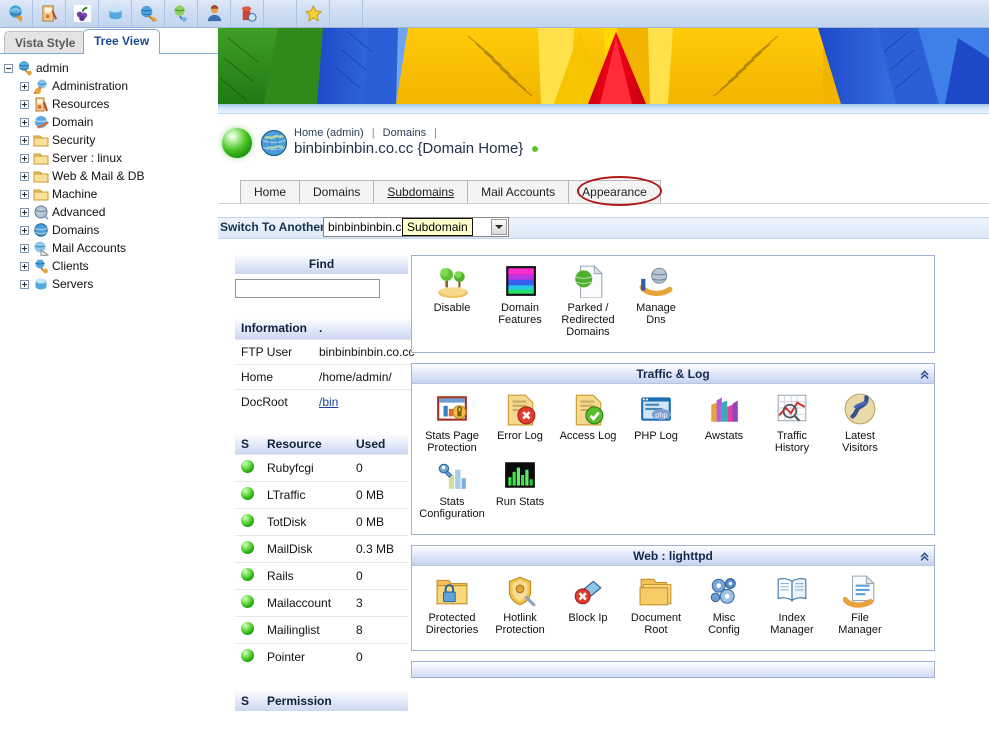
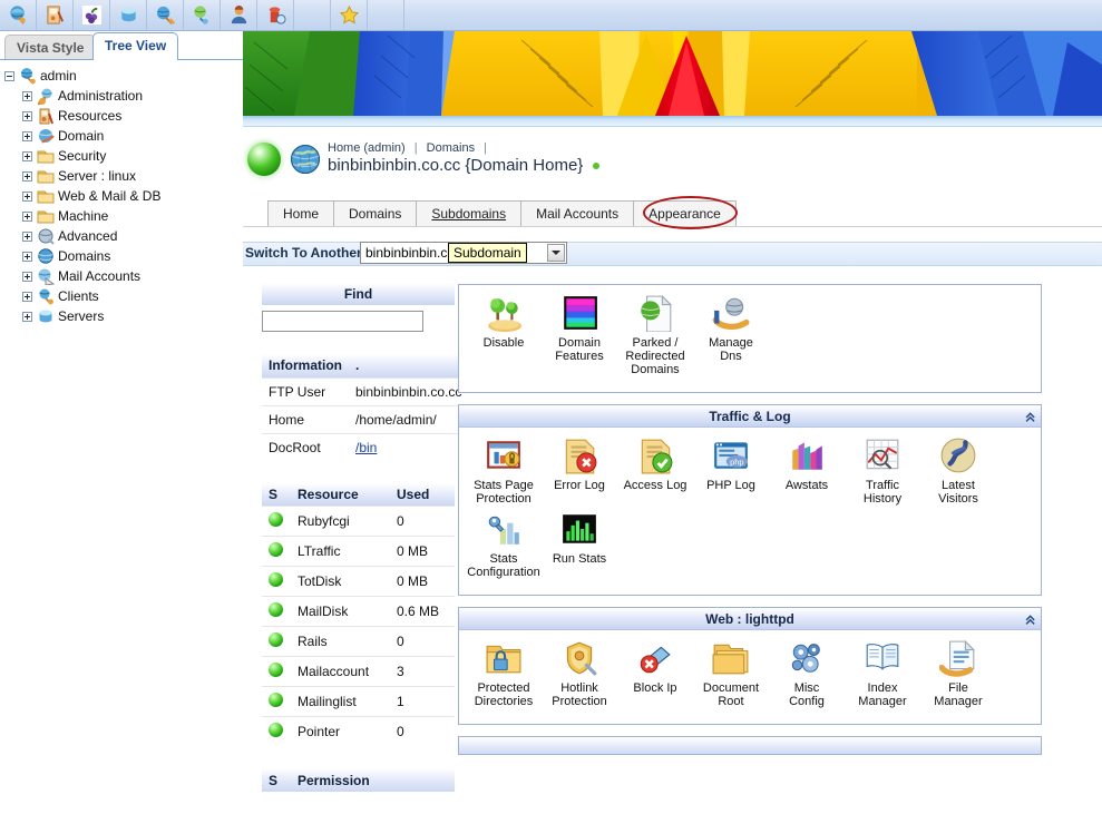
  Vista Style
  Tree View
  admin
  Administration
  Resources
  Domain
  Security
  Server : linux
  Web & Mail & DB
  Machine
  Advanced
  Domains
  Mail Accounts
  Clients
  Servers
  Home (admin) | Domains |
  binbinbinbin.co.cc {Domain Home}
  Home
  Domains
  Subdomains
  Mail Accounts
  Appearance
  Switch To Anothe
  binbinbinbin.c
  Subdomain
  Find
  Information	.
  FTP User	binbinbinbin.co.c
  Home	/home/admin/
  DocRoot	/bin
  S	Resource	Used
  	Rubyfcgi	0
  	LTraffic	0 MB
  	TotDisk	0 MB
- 	MailDisk	0.3 MB
+ 	MailDisk	0.6 MB
  	Rails	0
  	Mailaccount	3
- 	Mailinglist	8
+ 	Mailinglist	1
  	Pointer	0
  S	Permission
  Disable
  Domain
  Features
  Parked /
  Redirected
  Domains
  Manage
  Dns
  Traffic & Log
  Stats Page
  Protection
  Error Log
  Access Log
  php
  PHP Log
  Awstats
  Traffic
  History
  Latest
  Visitors
  Stats
  Configuration
  Run Stats
  Web : lighttpd
  Protected
  Directories
  Hotlink
  Protection
  Block Ip
  Document
  Root
  Misc
  Config
  Index
  Manager
  File
  Manager
